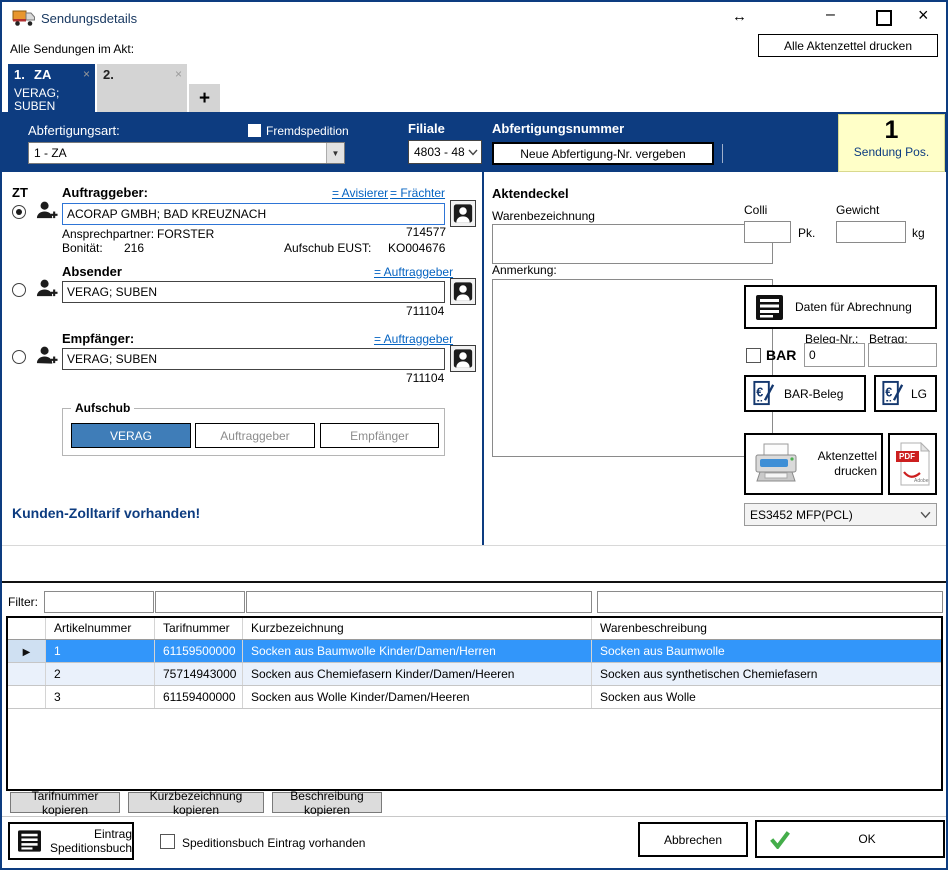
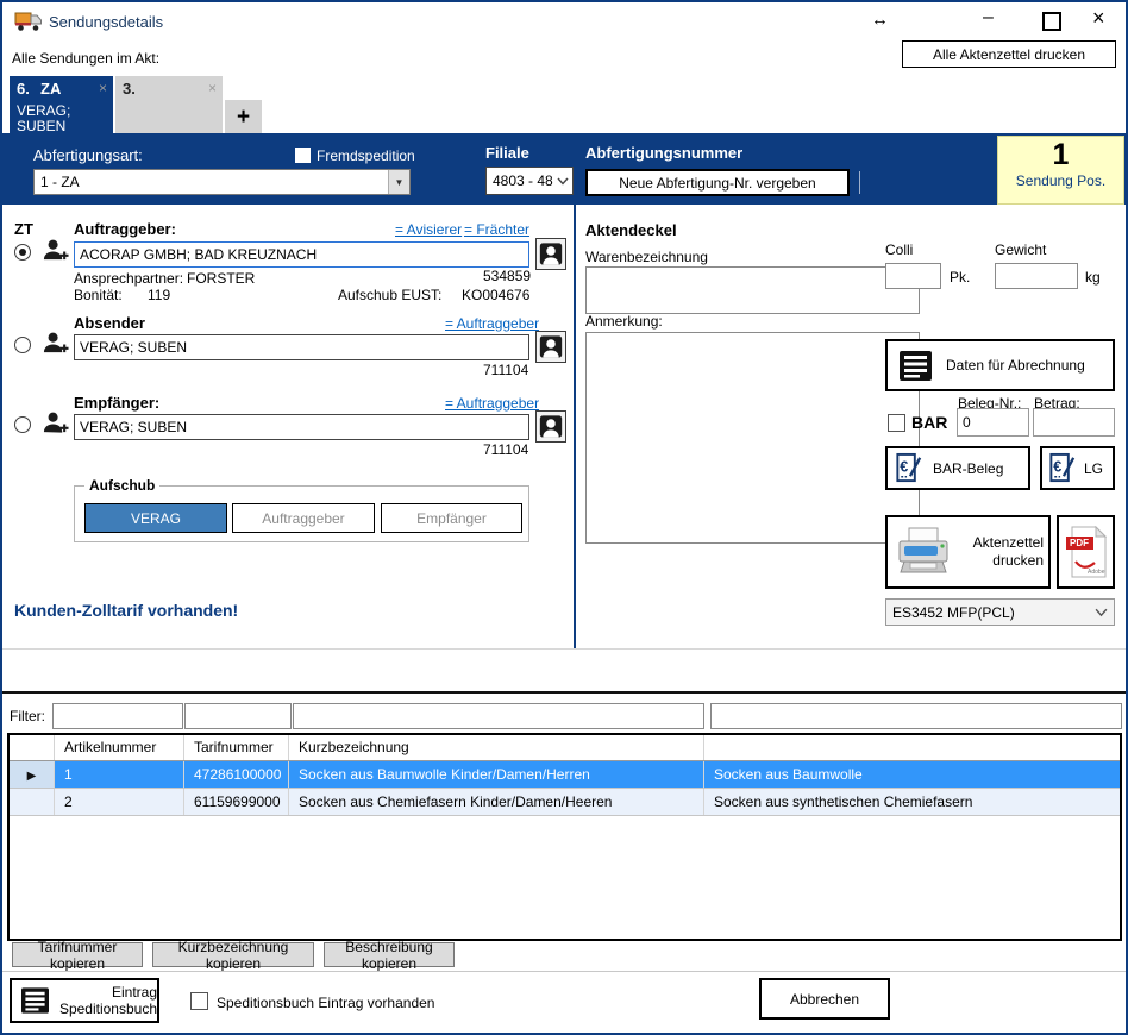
  Sendungsdetails
  ↔
  –
  ×
  Alle Sendungen im Akt:
  Alle Aktenzettel drucken
- 1.
+ 6.
  ZA
  ×
  VERAG;
  SUBEN
- 2.
+ 3.
  ×
  +
  Abfertigungsart:
  1 - ZA
  ▼
  Fremdspedition
  Filiale
  4803 - 48
  Abfertigungsnummer
  Neue Abfertigung-Nr. vergeben
  1
  Sendung Pos.
  ZT
  Auftraggeber:
  = Avisierer
  = Frächter
  ACORAP GMBH; BAD KREUZNACH
  Ansprechpartner:
  FORSTER
- 714577
+ 534859
  Bonität:
- 216
+ 119
  Aufschub EUST:
  KO004676
  Absender
  = Auftraggeber
  VERAG; SUBEN
  711104
  Empfänger:
  = Auftraggeber
  VERAG; SUBEN
  711104
  Aufschub
  VERAG
  Auftraggeber
  Empfänger
  Kunden-Zolltarif vorhanden!
  Aktendeckel
  Warenbezeichnung
  Colli
  Pk.
  Gewicht
  kg
  Anmerkung:
  Daten für Abrechnung
  Beleg-Nr.:
  Betrag:
  BAR
  0
  €
  BAR-Beleg
  €
  LG
  Aktenzettel
  drucken
  PDF
  ES3452 MFP(PCL)
  Filter:
  Artikelnummer
  Tarifnummer
  Kurzbezeichnung
- Warenbeschreibung
  ▶
  1
- 61159500000
+ 47286100000
  Socken aus Baumwolle Kinder/Damen/Herren
  Socken aus Baumwolle
  2
- 75714943000
+ 61159699000
  Socken aus Chemiefasern Kinder/Damen/Heeren
  Socken aus synthetischen Chemiefasern
- 3
- 61159400000
- Socken aus Wolle Kinder/Damen/Heeren
- Socken aus Wolle
  Tarifnummer kopieren
  Kurzbezeichnung kopieren
  Beschreibung kopieren
  Eintrag
  Speditionsbuch
  Speditionsbuch Eintrag vorhanden
  Abbrechen
- OK
